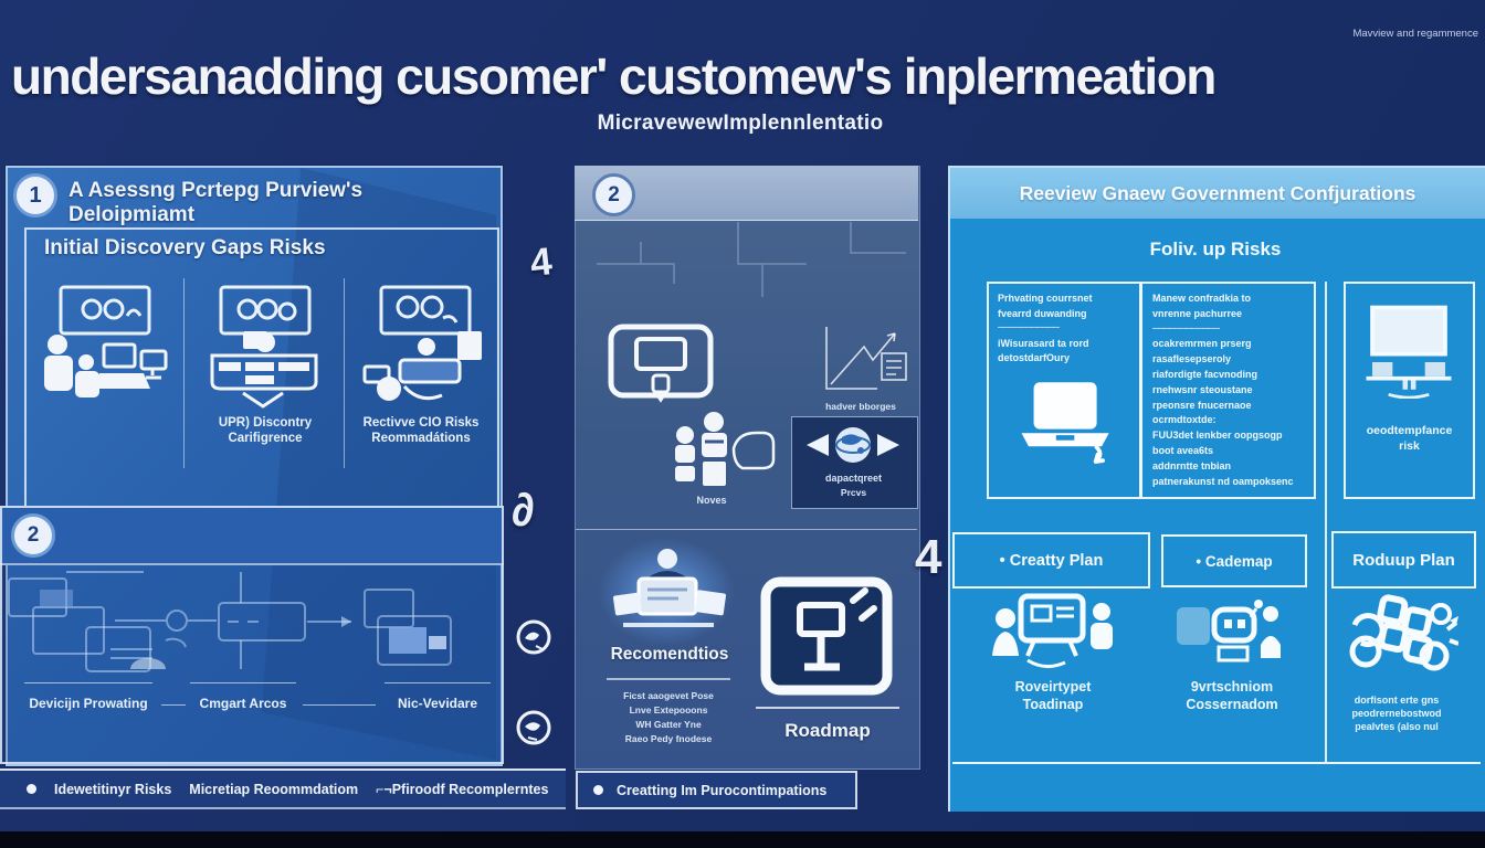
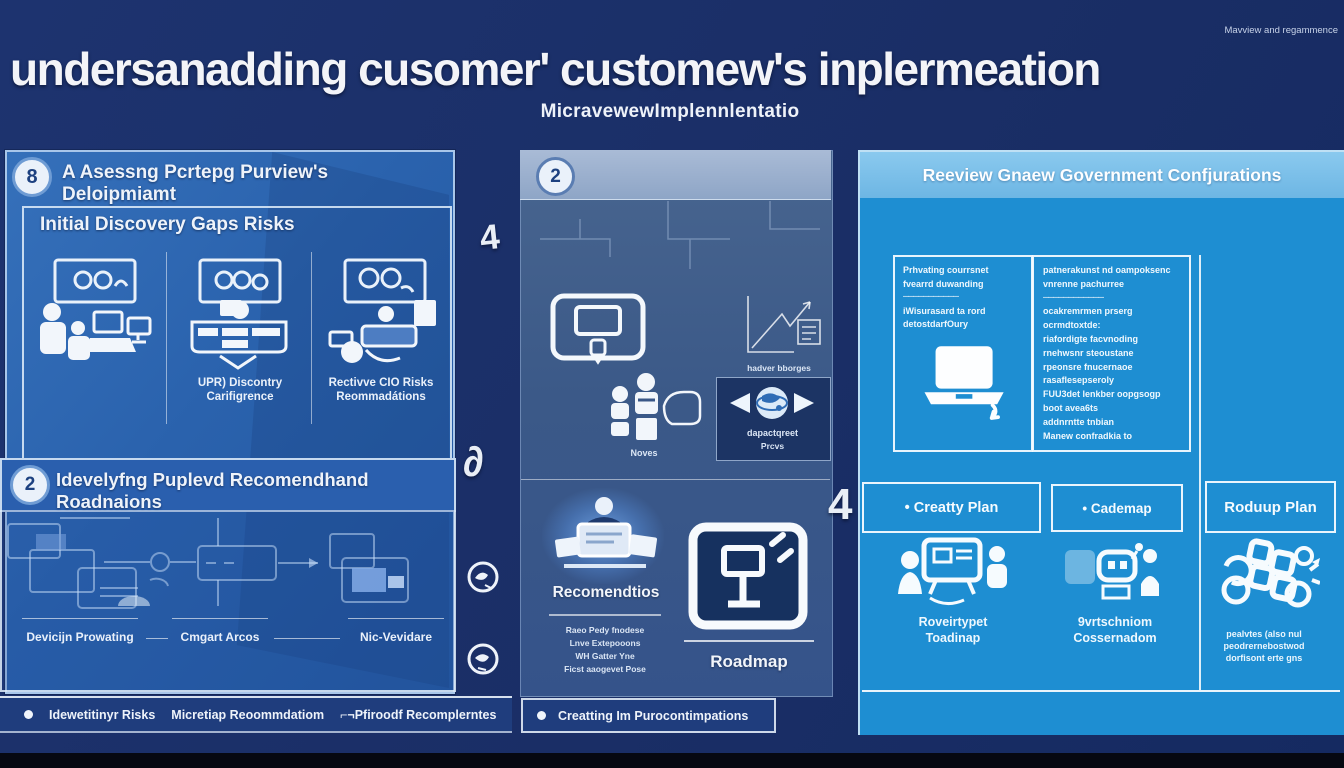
  Mavview and regammence
  undersanadding cusomer' customew's inplermeation
  MicravewewImplennlentatio
- 1
+ 8
  A Asessng Pcrtepg Purview's Deloipmiamt
  Initial Discovery Gaps Risks
  UPR) Discontry
  Carifigrence
  Rectivve CIO Risks
  Reommadátions
  2
+ Idevelyfng Puplevd Recomendhand Roadnaions
  Devicijn Prowating
  Cmgart Arcos
  Nic-Vevidare
  Idewetitinyr Risks
  Micretiap Reoommdatiom
  ⌐¬Pfiroodf Recomplerntes
  ∂
  2
  hadver bborges
  dapactqreet
  Prcvs
  Noves
  Recomendtios
- Ficst aaogevet Pose
+ Raeo Pedy fnodese
  Lnve Extepooons
  WH Gatter Yne
- Raeo Pedy fnodese
+ Ficst aaogevet Pose
  Roadmap
  Creatting Im Purocontimpations
  4
  Reeview Gnaew Government Confjurations
- Foliv. up Risks
  Prhvating courrsnet
  fvearrd duwanding
  iWisurasard ta rord
  detostdarfOury
- Manew confradkia to
+ patnerakunst nd oampoksenc
  vnrenne pachurree
  ocakremrmen prserg
- rasaflesepseroly
+ ocrmdtoxtde:
  riafordigte facvnoding
  rnehwsnr steoustane
  rpeonsre fnucernaoe
- ocrmdtoxtde:
+ rasaflesepseroly
  FUU3det lenkber oopgsogp
  boot avea6ts
  addnrntte tnbian
- patnerakunst nd oampoksenc
+ Manew confradkia to
- oeodtempfance
- risk
  • Creatty Plan
  • Cademap
  Roduup Plan
  Roveirtypet
  Toadinap
  9vrtschniom
  Cossernadom
- dorfisont erte gns
+ pealvtes (also nul
  peodrernebostwod
- pealvtes (also nul
+ dorfisont erte gns
